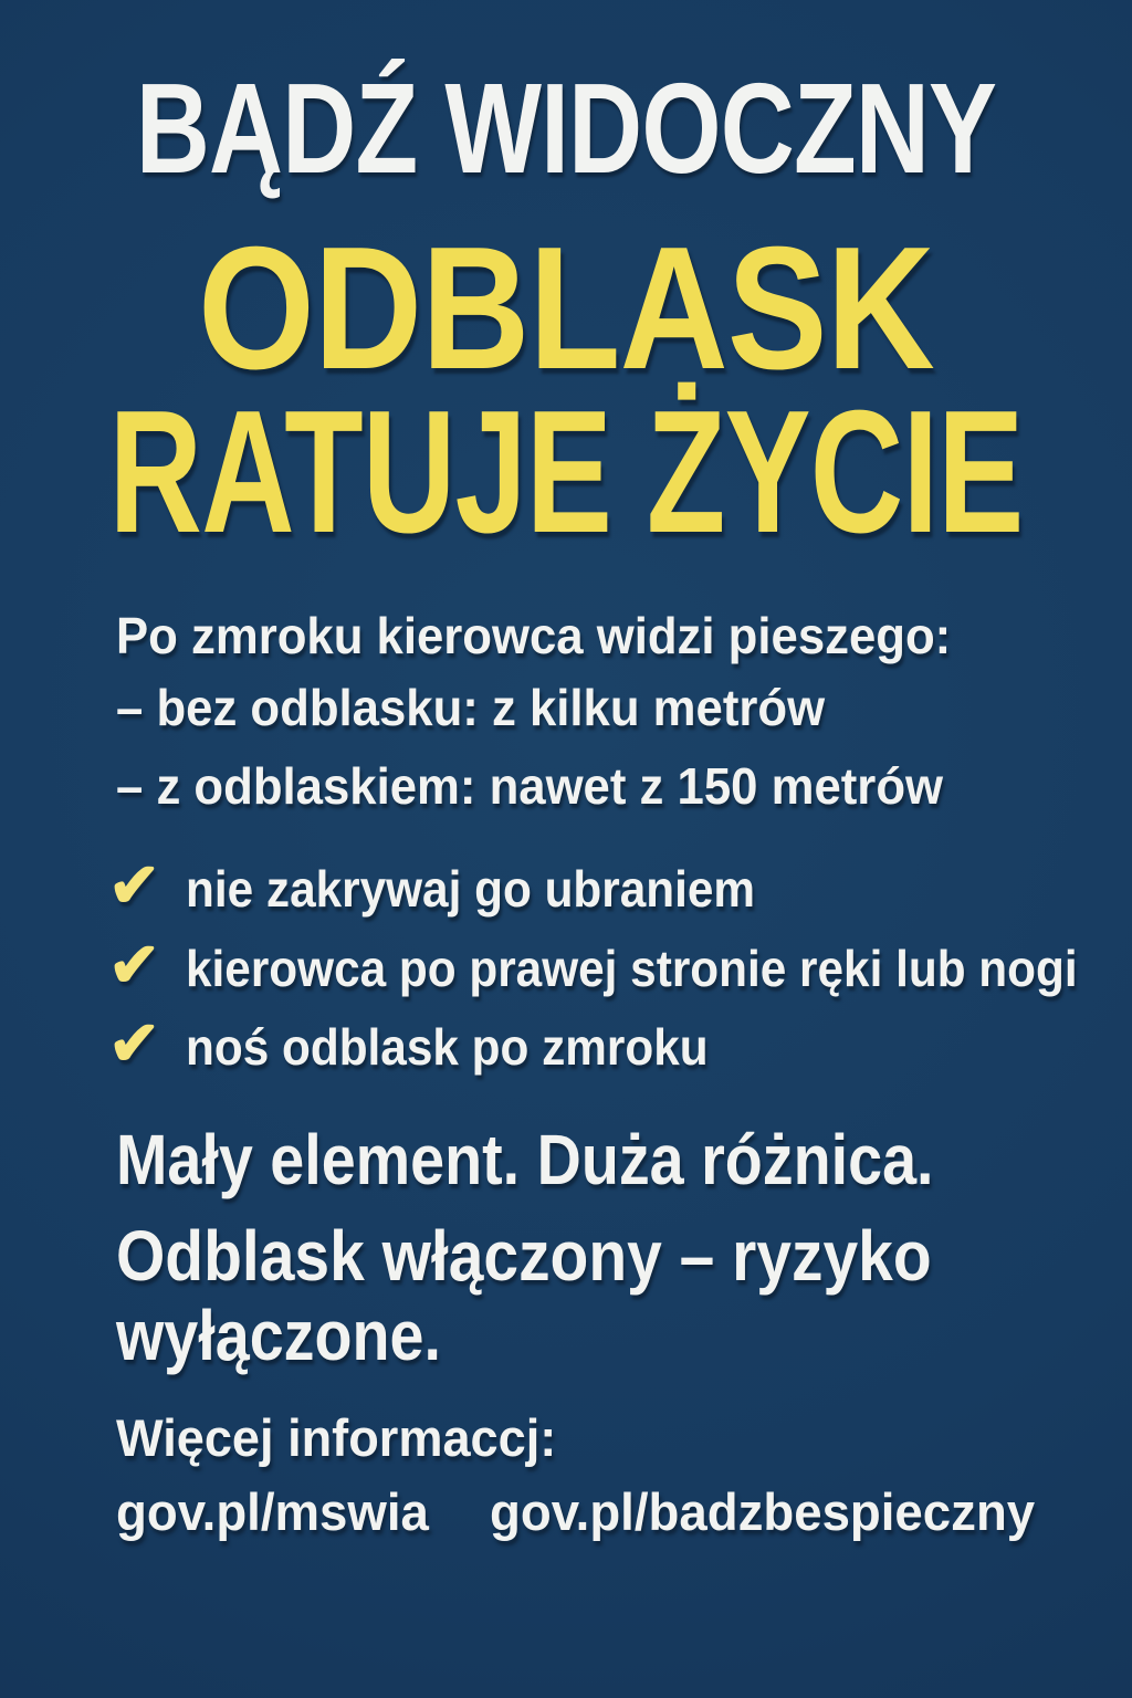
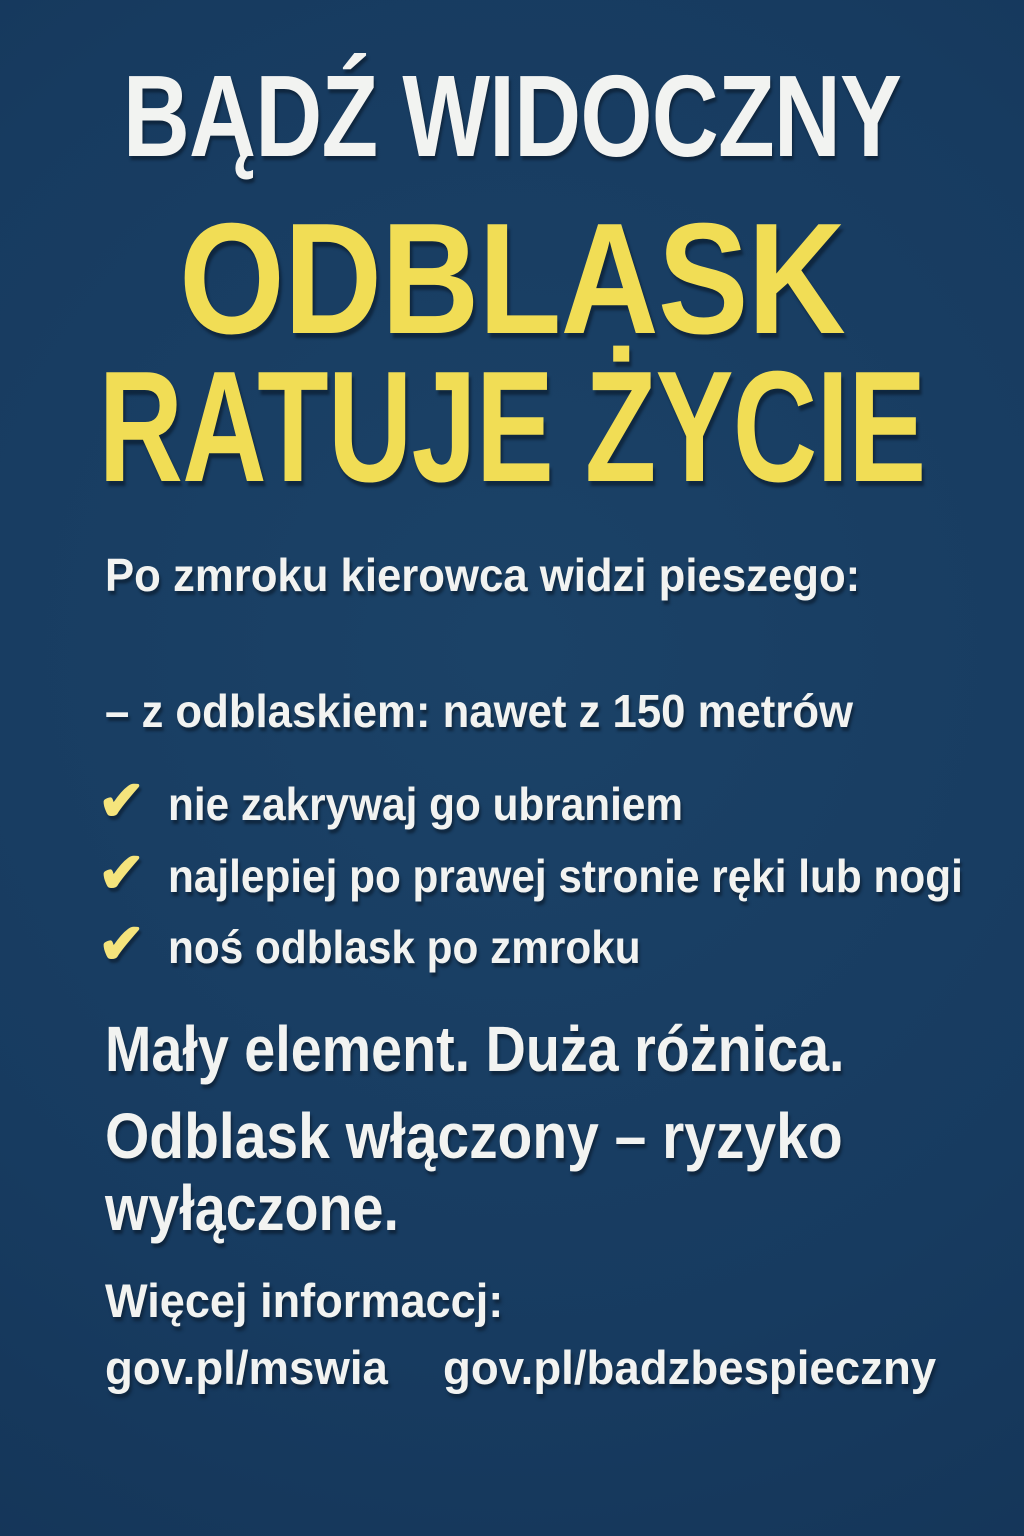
  BĄDŹ WIDOCZNY
  ODBLASK
  RATUJE ŻYCIE
  Po zmroku kierowca widzi pieszego:
- – bez odblasku: z kilku metrów
  – z odblaskiem: nawet z 150 metrów
  ✔
  nie zakrywaj go ubraniem
  ✔
- kierowca po prawej stronie ręki lub nogi
+ najlepiej po prawej stronie ręki lub nogi
  ✔
  noś odblask po zmroku
  Mały element. Duża różnica.
  Odblask włączony – ryzyko
  wyłączone.
  Więcej informaccj:
  gov.pl/mswia
  gov.pl/badzbespieczny
